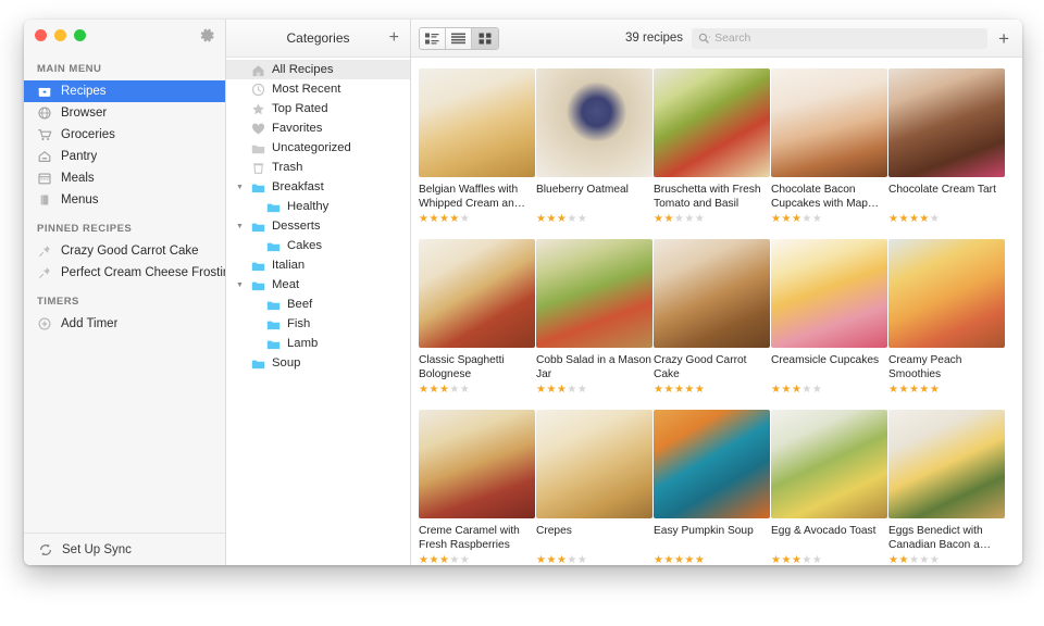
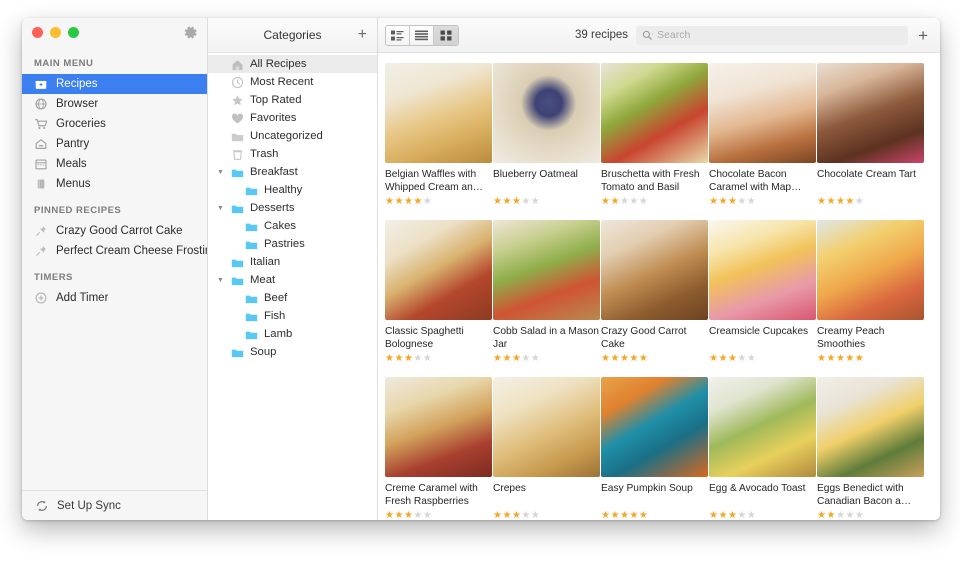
  MAIN MENU
  Recipes
  Browser
  Groceries
  Pantry
  Meals
  Menus
  PINNED RECIPES
  Crazy Good Carrot Cake
  Perfect Cream Cheese Frosti
  TIMERS
  Add Timer
  Set Up Sync
  Categories
  +
  All Recipes
  Most Recent
  Top Rated
  Favorites
  Uncategorized
  Trash
  Breakfast
  Healthy
  Desserts
  Cakes
+ Pastries
  Italian
  Meat
  Beef
  Fish
  Lamb
  Soup
  39 recipes
  Search
  +
  Belgian Waffles with Whipped Cream an…
  ★★★★★
  Blueberry Oatmeal
  ★★★★★
  Bruschetta with Fresh Tomato and Basil
  ★★★★★
- Chocolate Bacon Cupcakes with Map…
+ Chocolate Bacon Caramel with Map…
  ★★★★★
  Chocolate Cream Tart
  ★★★★★
  Classic Spaghetti Bolognese
  ★★★★★
  Cobb Salad in a Mason Jar
  ★★★★★
  Crazy Good Carrot Cake
  ★★★★★
  Creamsicle Cupcakes
  ★★★★★
  Creamy Peach Smoothies
  ★★★★★
  Creme Caramel with Fresh Raspberries
  ★★★★★
  Crepes
  ★★★★★
  Easy Pumpkin Soup
  ★★★★★
  Egg & Avocado Toast
  ★★★★★
  Eggs Benedict with Canadian Bacon a…
  ★★★★★
